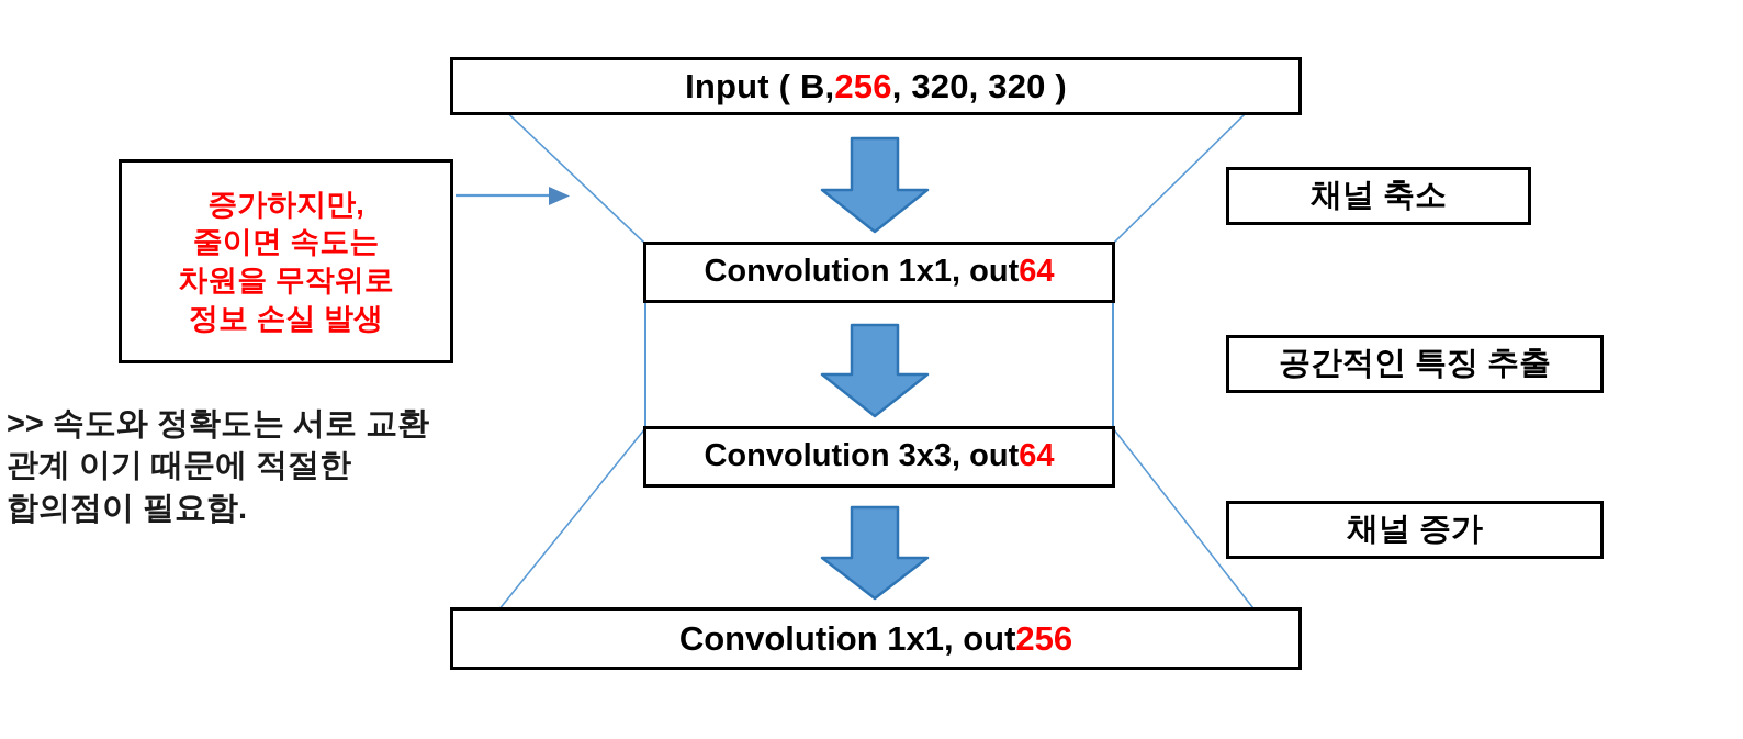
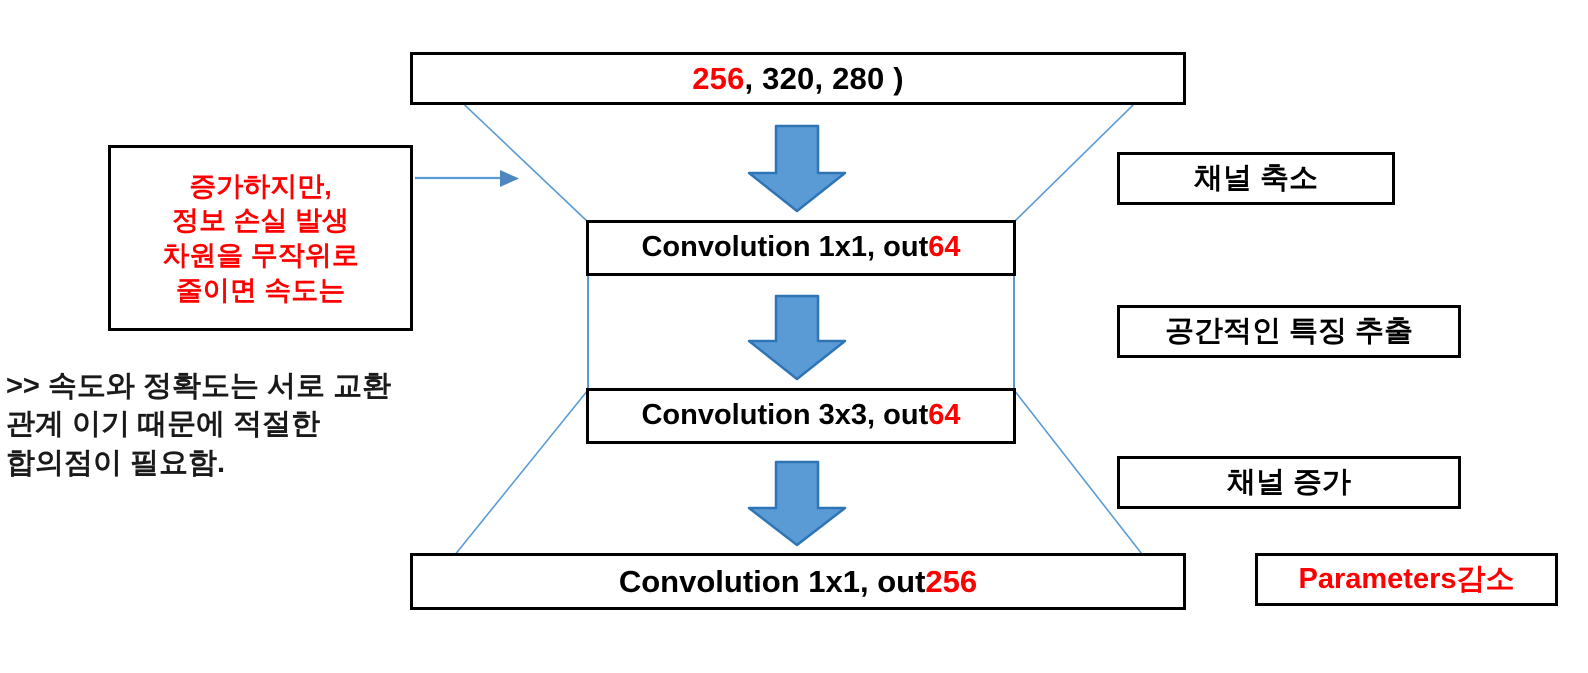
- Input ( B,
  256
- , 320, 320 )
+ , 320, 280 )
  Convolution 1x1, out
  64
  Convolution 3x3, out
  64
  Convolution 1x1, out
  256
  증가하지만,
- 줄이면 속도는
+ 정보 손실 발생
  차원을 무작위로
- 정보 손실 발생
+ 줄이면 속도는
  >> 속도와 정확도는 서로 교환
  관계 이기 때문에 적절한
  합의점이 필요함.
  채널 축소
  공간적인 특징 추출
  채널 증가
+ Parameters
+ 감소
